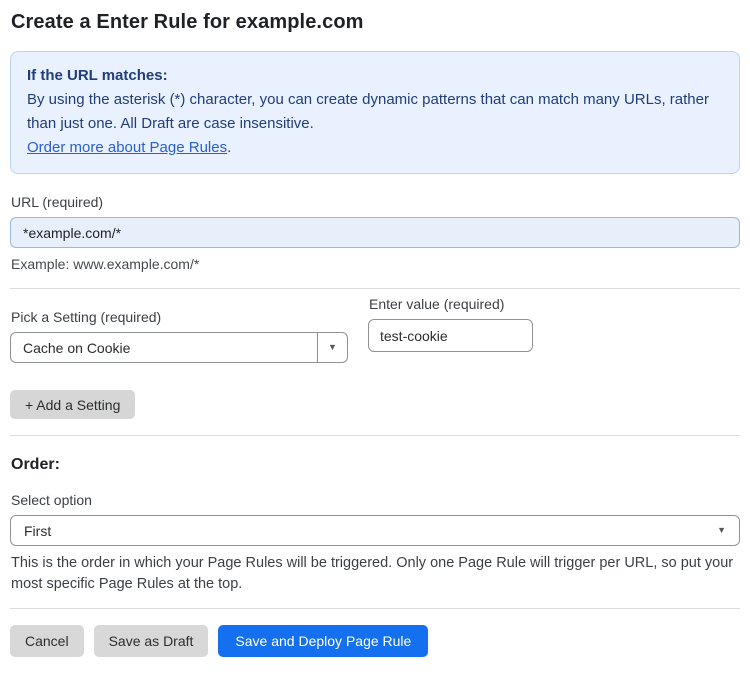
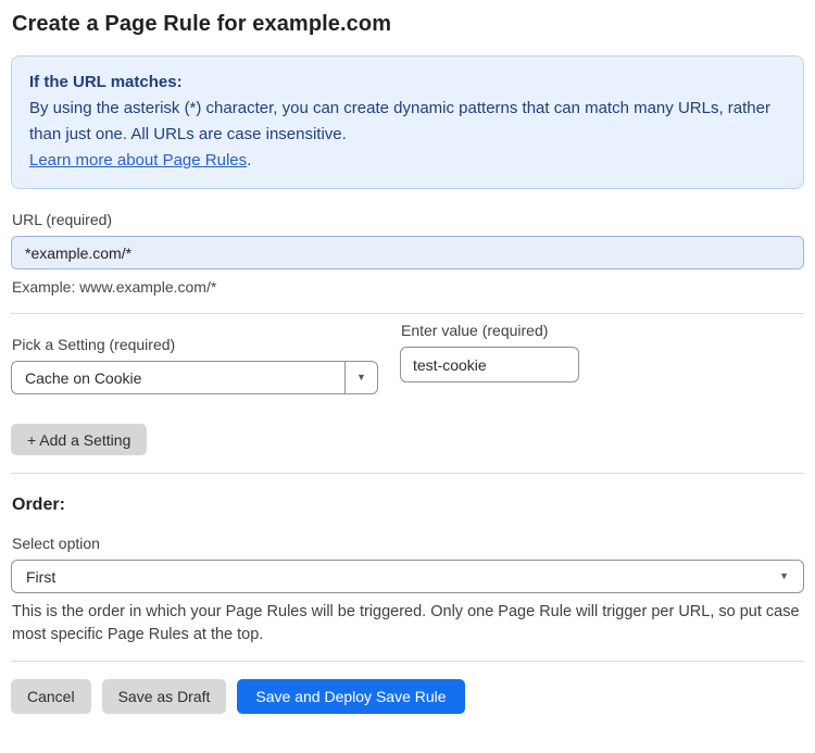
- Create a Enter Rule for example.com
+ Create a Page Rule for example.com
  If the URL matches:
- By using the asterisk (*) character, you can create dynamic patterns that can match many URLs, rather than just one. All Draft are case insensitive.
+ By using the asterisk (*) character, you can create dynamic patterns that can match many URLs, rather than just one. All URLs are case insensitive.
- Order more about Page Rules.
+ Learn more about Page Rules.
  URL (required)
  *example.com/*
  Example: www.example.com/*
  Pick a Setting (required)
  Cache on Cookie
  ▼
  Enter value (required)
  test-cookie
  + Add a Setting
  Order:
  Select option
  First
  ▼
- This is the order in which your Page Rules will be triggered. Only one Page Rule will trigger per URL, so put your most specific Page Rules at the top.
+ This is the order in which your Page Rules will be triggered. Only one Page Rule will trigger per URL, so put case most specific Page Rules at the top.
  Cancel
  Save as Draft
- Save and Deploy Page Rule
+ Save and Deploy Save Rule
